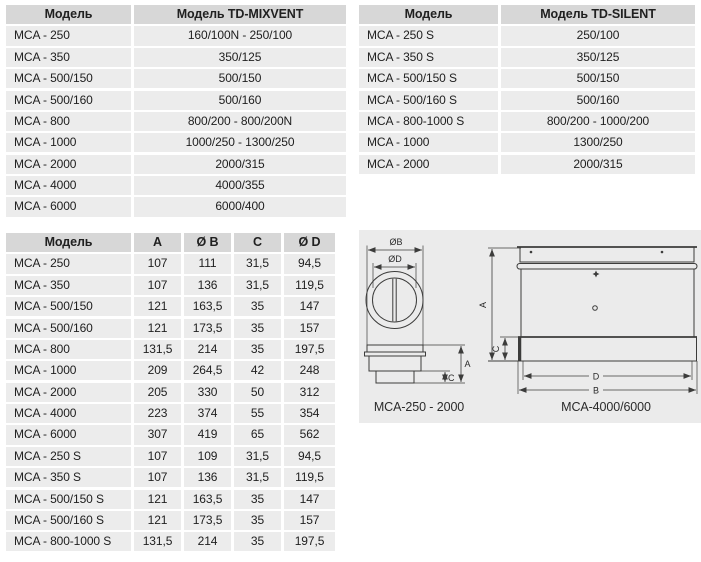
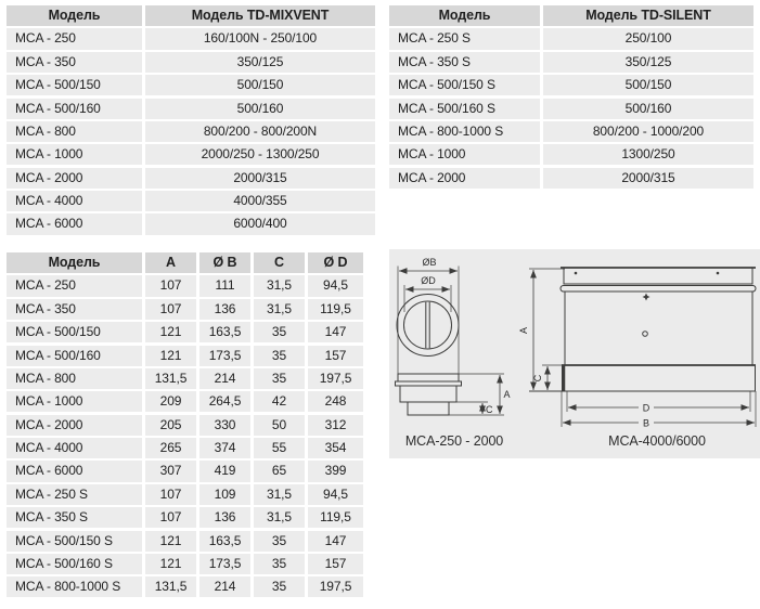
  Модель
  Модель TD-MIXVENT
  MCA - 250
  160/100N - 250/100
  MCA - 350
  350/125
  MCA - 500/150
  500/150
  MCA - 500/160
  500/160
  MCA - 800
  800/200 - 800/200N
  MCA - 1000
- 1000/250 - 1300/250
+ 2000/250 - 1300/250
  MCA - 2000
  2000/315
  MCA - 4000
  4000/355
  MCA - 6000
  6000/400
  Модель
  Модель TD-SILENT
  MCA - 250 S
  250/100
  MCA - 350 S
  350/125
  MCA - 500/150 S
  500/150
  MCA - 500/160 S
  500/160
  MCA - 800-1000 S
  800/200 - 1000/200
  MCA - 1000
  1300/250
  MCA - 2000
  2000/315
  Модель
  A
  Ø B
  C
  Ø D
  MCA - 250
  107
  111
  31,5
  94,5
  MCA - 350
  107
  136
  31,5
  119,5
  MCA - 500/150
  121
  163,5
  35
  147
  MCA - 500/160
  121
  173,5
  35
  157
  MCA - 800
  131,5
  214
  35
  197,5
  MCA - 1000
  209
  264,5
  42
  248
  MCA - 2000
  205
  330
  50
  312
  MCA - 4000
- 223
+ 265
  374
  55
  354
  MCA - 6000
  307
  419
  65
- 562
+ 399
  MCA - 250 S
  107
  109
  31,5
  94,5
  MCA - 350 S
  107
  136
  31,5
  119,5
  MCA - 500/150 S
  121
  163,5
  35
  147
  MCA - 500/160 S
  121
  173,5
  35
  157
  MCA - 800-1000 S
  131,5
  214
  35
  197,5
  ØB
  ØD
  A
  C
  MCA-250 - 2000
  D
  B
  MCA-4000/6000
